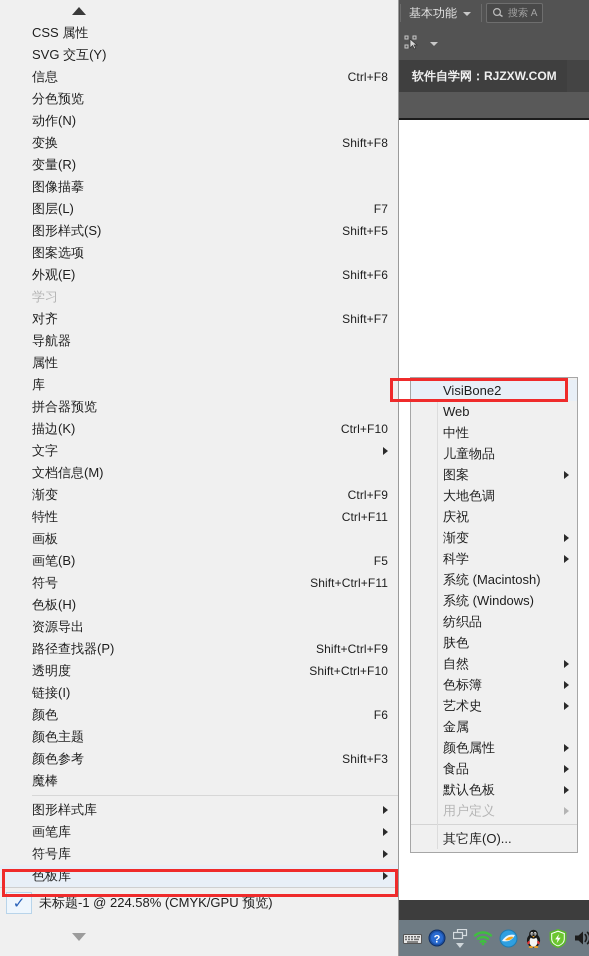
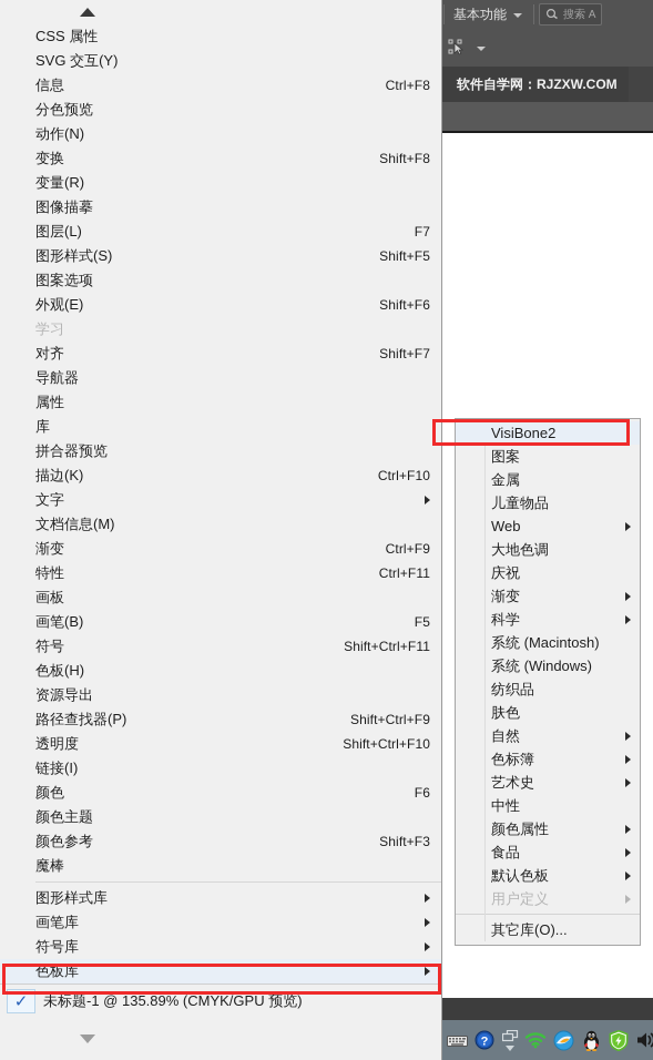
  基本功能
  搜索 A
  软件自学网：RJZXW.COM
  ?
  CSS 属性
  SVG 交互(Y)
  信息
  Ctrl+F8
  分色预览
  动作(N)
  变换
  Shift+F8
  变量(R)
  图像描摹
  图层(L)
  F7
  图形样式(S)
  Shift+F5
  图案选项
  外观(E)
  Shift+F6
  学习
  对齐
  Shift+F7
  导航器
  属性
  库
  拼合器预览
  描边(K)
  Ctrl+F10
  文字
  文档信息(M)
  渐变
  Ctrl+F9
  特性
  Ctrl+F11
  画板
  画笔(B)
  F5
  符号
  Shift+Ctrl+F11
  色板(H)
  资源导出
  路径查找器(P)
  Shift+Ctrl+F9
  透明度
  Shift+Ctrl+F10
  链接(I)
  颜色
  F6
  颜色主题
  颜色参考
  Shift+F3
  魔棒
  图形样式库
  画笔库
  符号库
  色板库
  ✓
- 未标题-1 @ 224.58% (CMYK/GPU 预览)
+ 未标题-1 @ 135.89% (CMYK/GPU 预览)
  VisiBone2
- Web
+ 图案
- 中性
+ 金属
  儿童物品
- 图案
+ Web
  大地色调
  庆祝
  渐变
  科学
  系统 (Macintosh)
  系统 (Windows)
  纺织品
  肤色
  自然
  色标簿
  艺术史
- 金属
+ 中性
  颜色属性
  食品
  默认色板
  用户定义
  其它库(O)...
